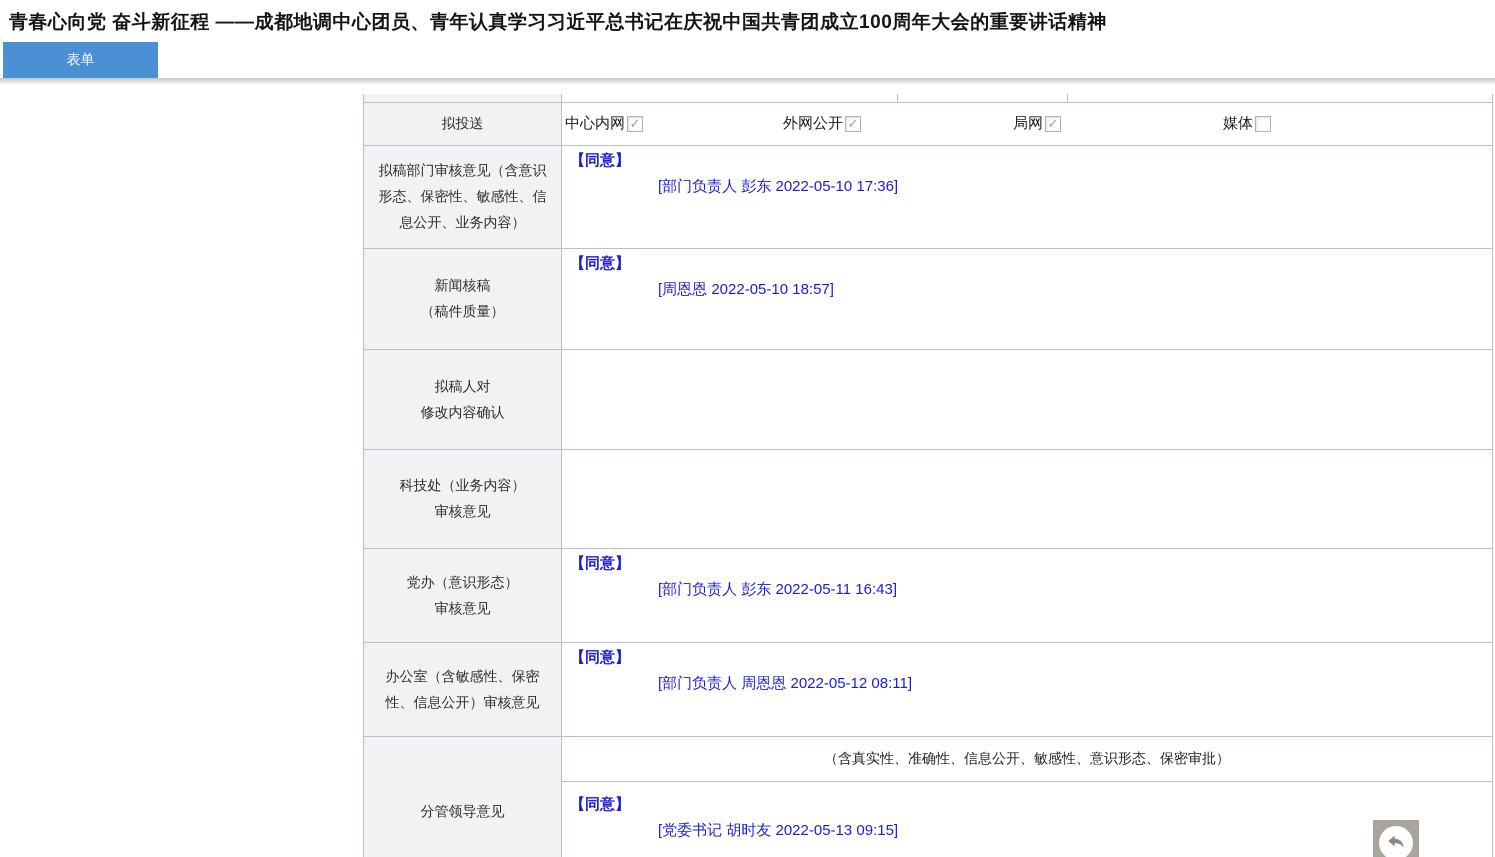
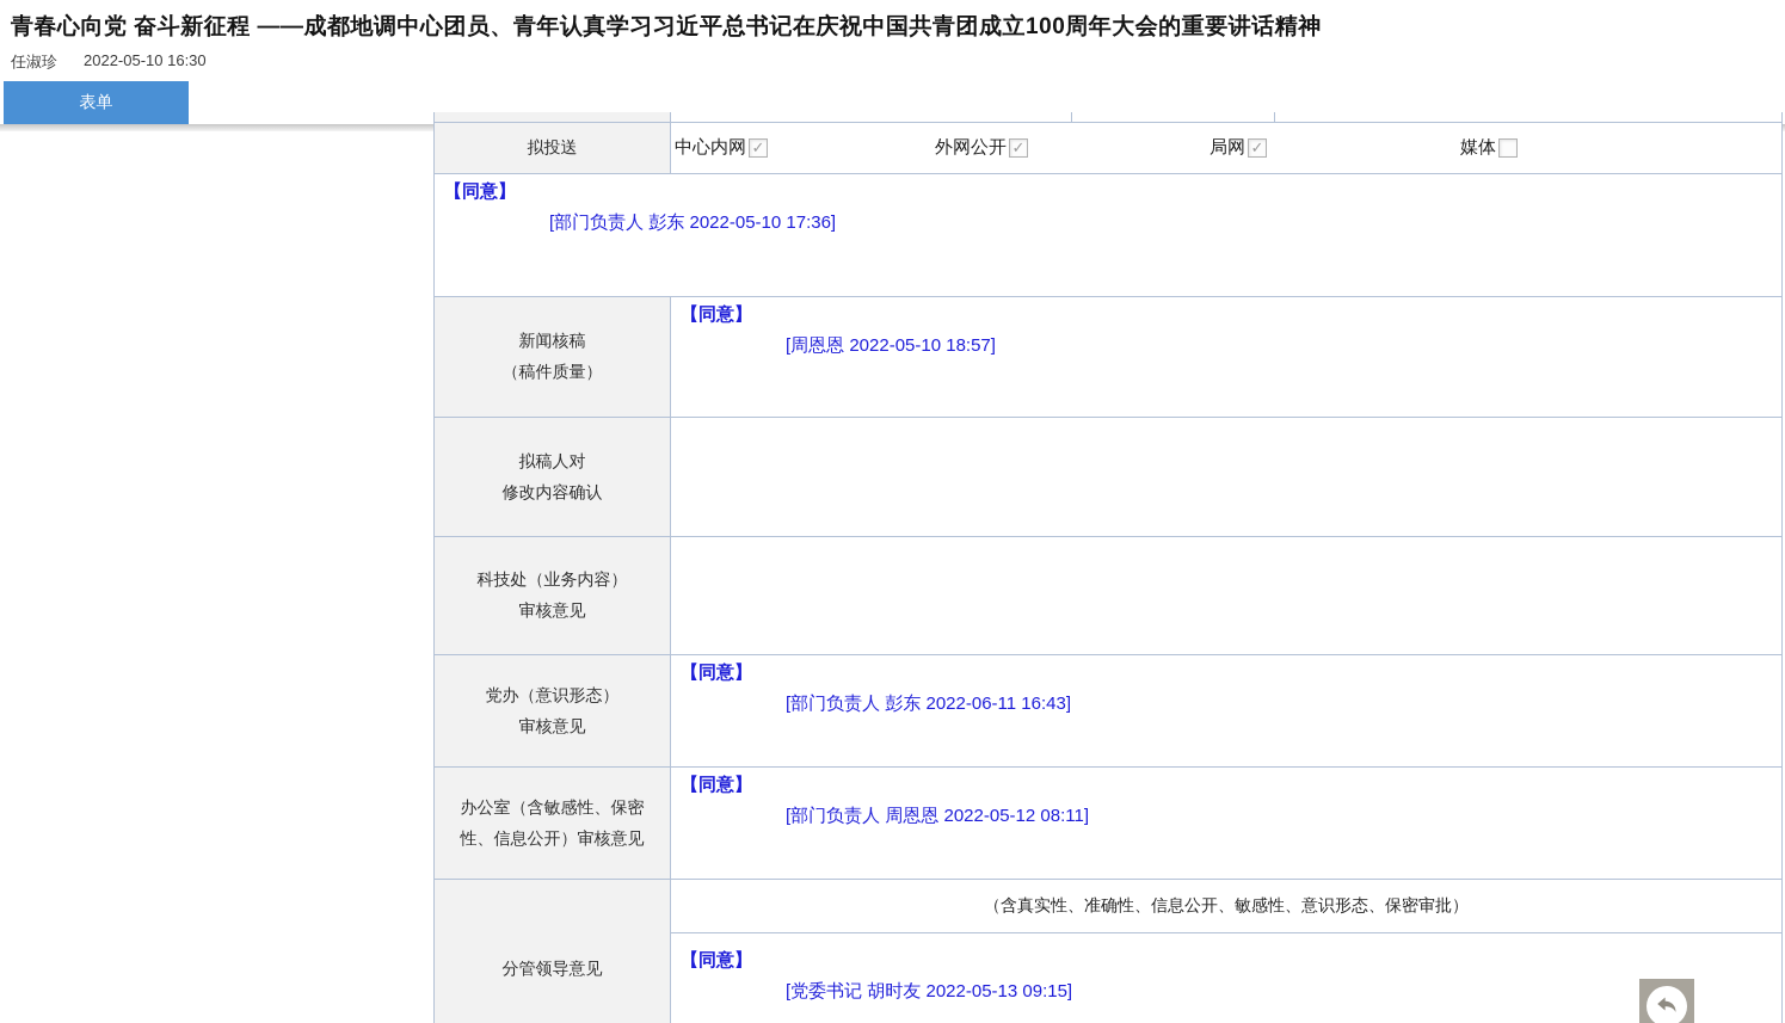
  青春心向党 奋斗新征程 ——成都地调中心团员、青年认真学习习近平总书记在庆祝中国共青团成立100周年大会的重要讲话精神
+ 任淑珍
+ 2022-05-10 16:30
  表单
  拟投送
  中心内网
  ✓
  外网公开
  ✓
  局网
  ✓
  媒体
- 拟稿部门审核意见（含意识形态、保密性、敏感性、信息公开、业务内容）
  【同意】
  [部门负责人 彭东 2022-05-10 17:36]
  新闻核稿
  （稿件质量）
  【同意】
  [周恩恩 2022-05-10 18:57]
  拟稿人对
  修改内容确认
  科技处（业务内容）
  审核意见
  党办（意识形态）
  审核意见
  【同意】
- [部门负责人 彭东 2022-05-11 16:43]
+ [部门负责人 彭东 2022-06-11 16:43]
  办公室（含敏感性、保密性、信息公开）审核意见
  【同意】
  [部门负责人 周恩恩 2022-05-12 08:11]
  分管领导意见
  （含真实性、准确性、信息公开、敏感性、意识形态、保密审批）
  【同意】
  [党委书记 胡时友 2022-05-13 09:15]
